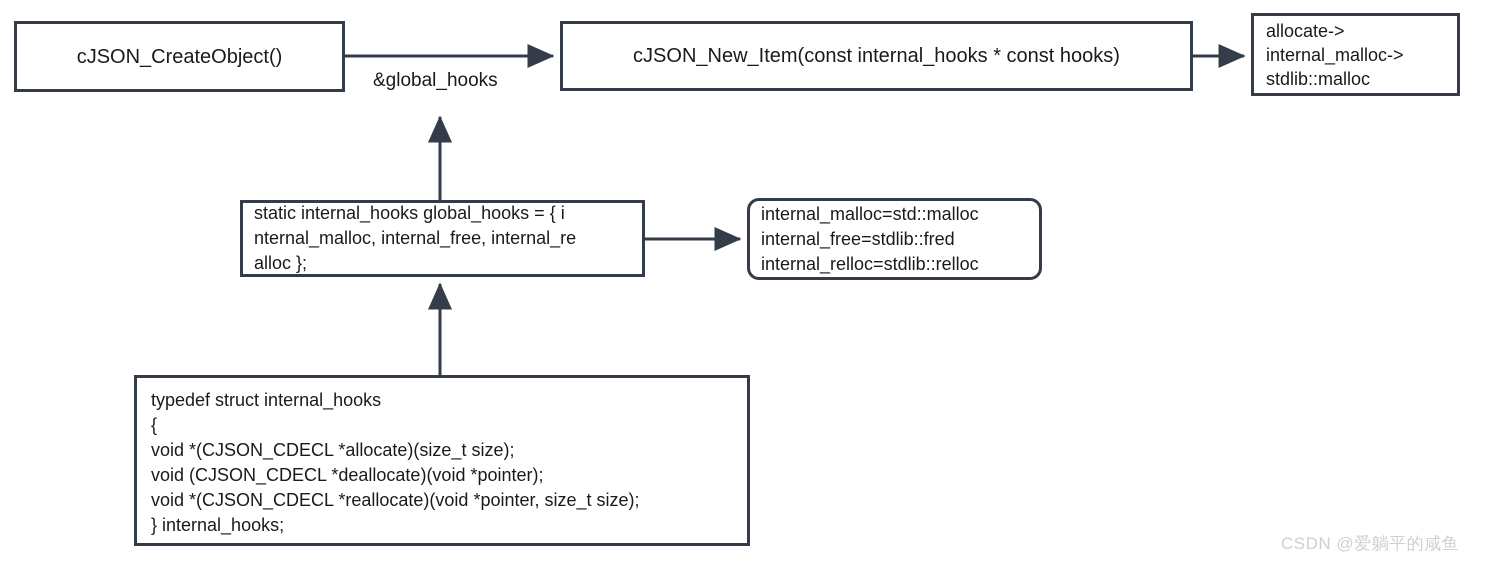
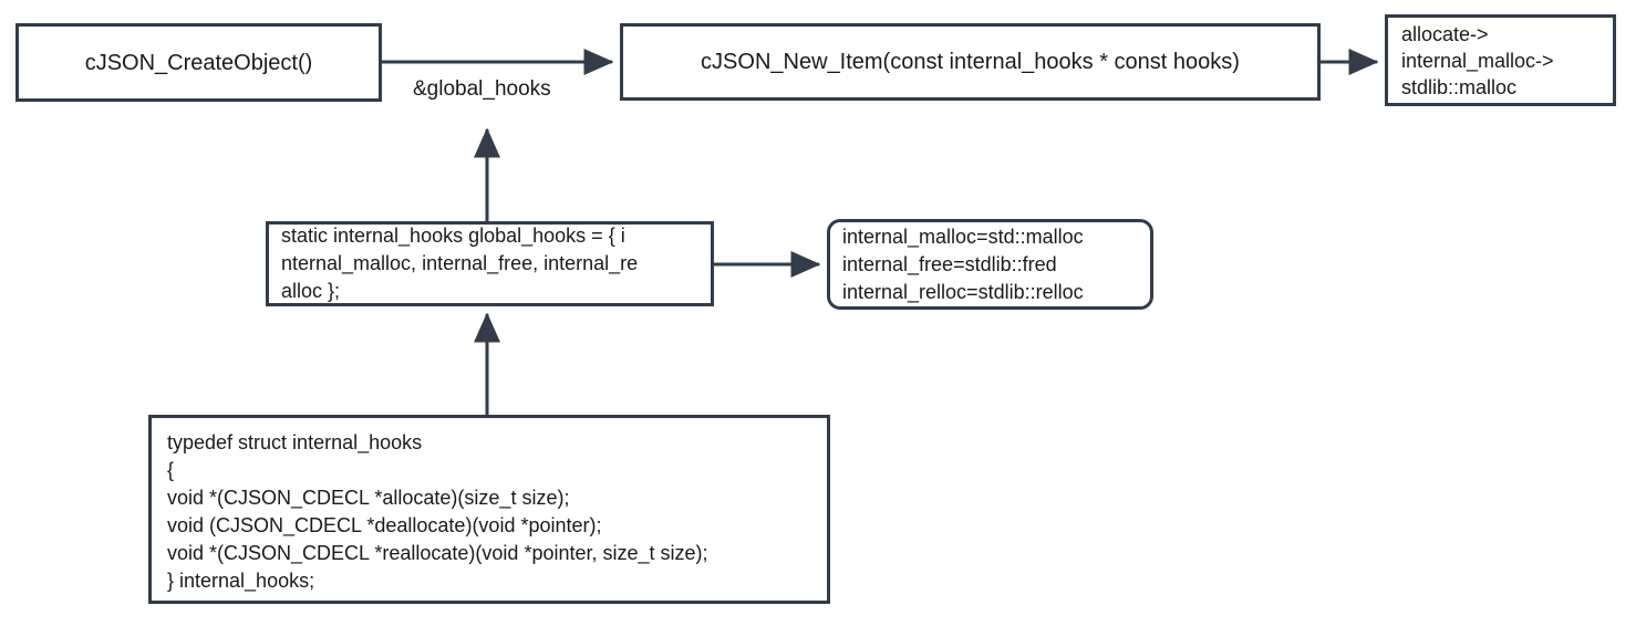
  cJSON_CreateObject()
  cJSON_New_Item(const internal_hooks * const hooks)
  allocate->
  internal_malloc->
  stdlib::malloc
  static internal_hooks global_hooks = { i
  nternal_malloc, internal_free, internal_re
  alloc };
  internal_malloc=std::malloc
  internal_free=stdlib::fred
  internal_relloc=stdlib::relloc
  typedef struct internal_hooks
  {
  void *(CJSON_CDECL *allocate)(size_t size);
  void (CJSON_CDECL *deallocate)(void *pointer);
  void *(CJSON_CDECL *reallocate)(void *pointer, size_t size);
  } internal_hooks;
  &global_hooks
- CSDN @爱躺平的咸鱼
